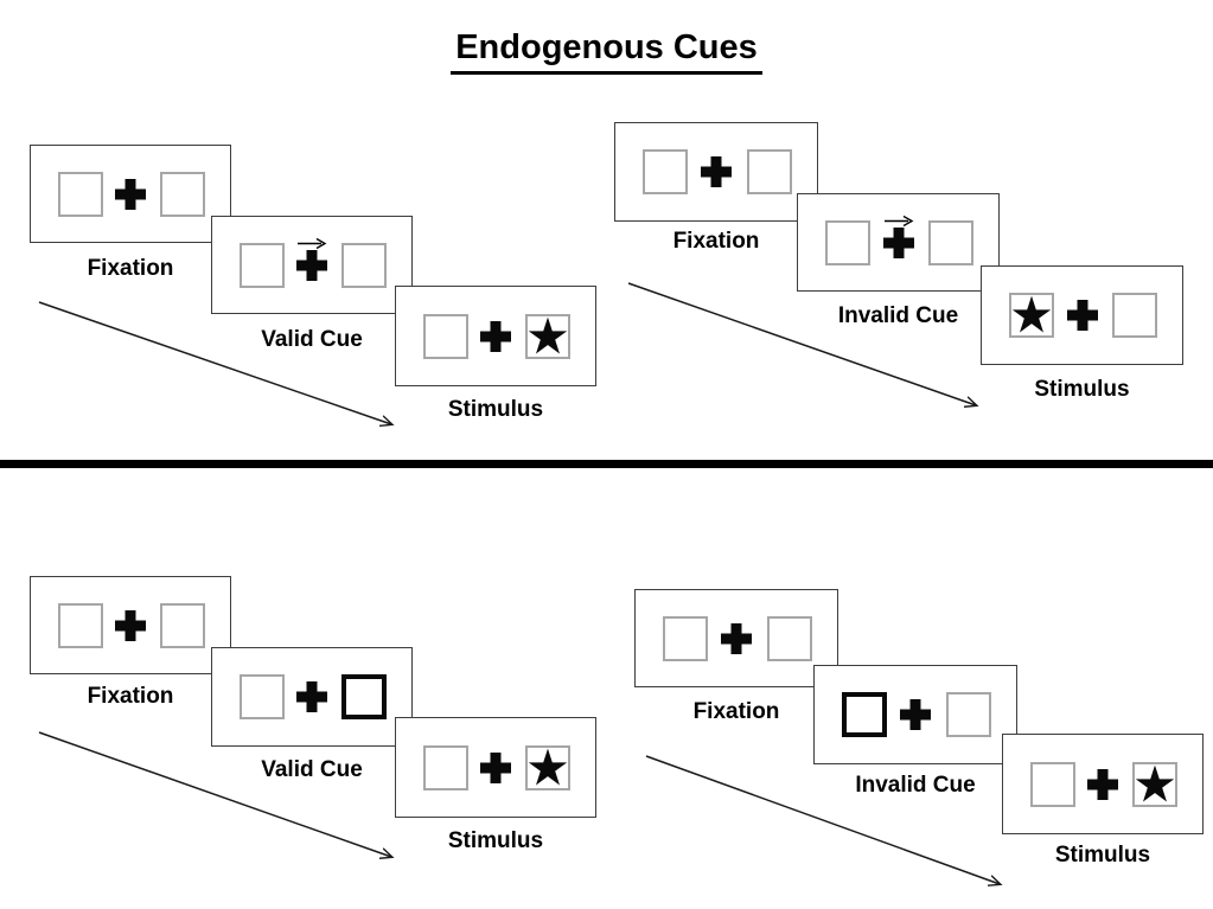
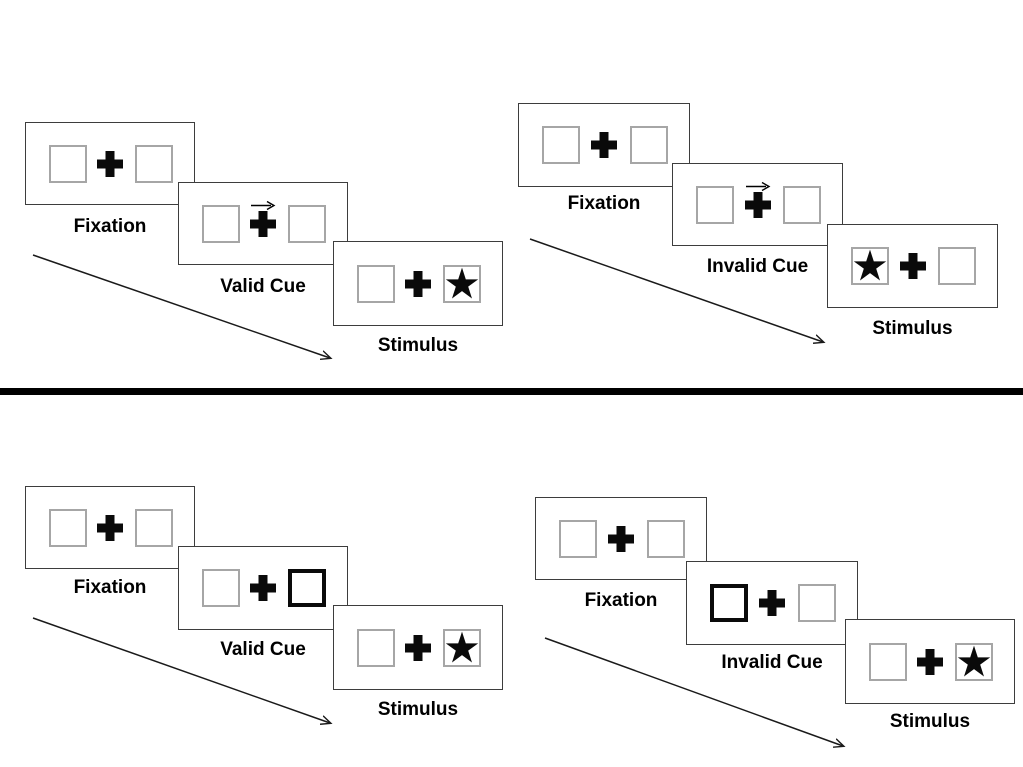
- Endogenous Cues
  Fixation
  Valid Cue
  Stimulus
  Fixation
  Invalid Cue
  Stimulus
  Fixation
  Valid Cue
  Stimulus
  Fixation
  Invalid Cue
  Stimulus
